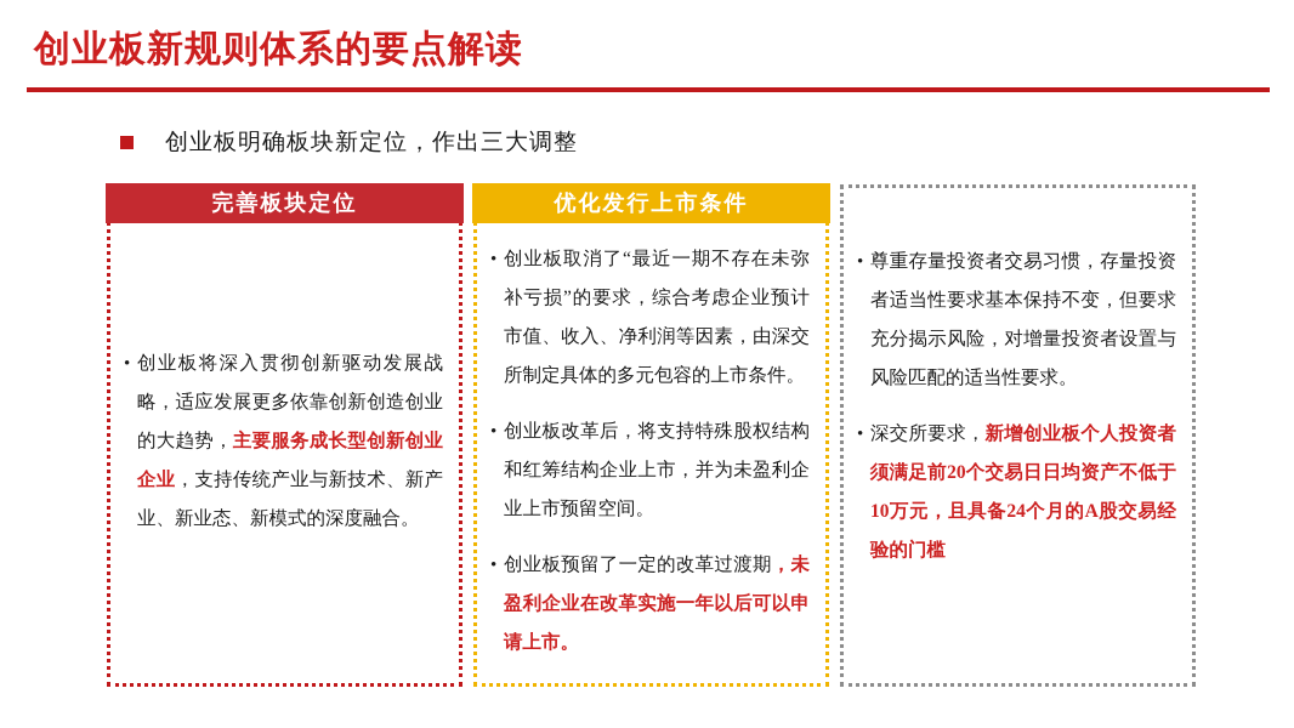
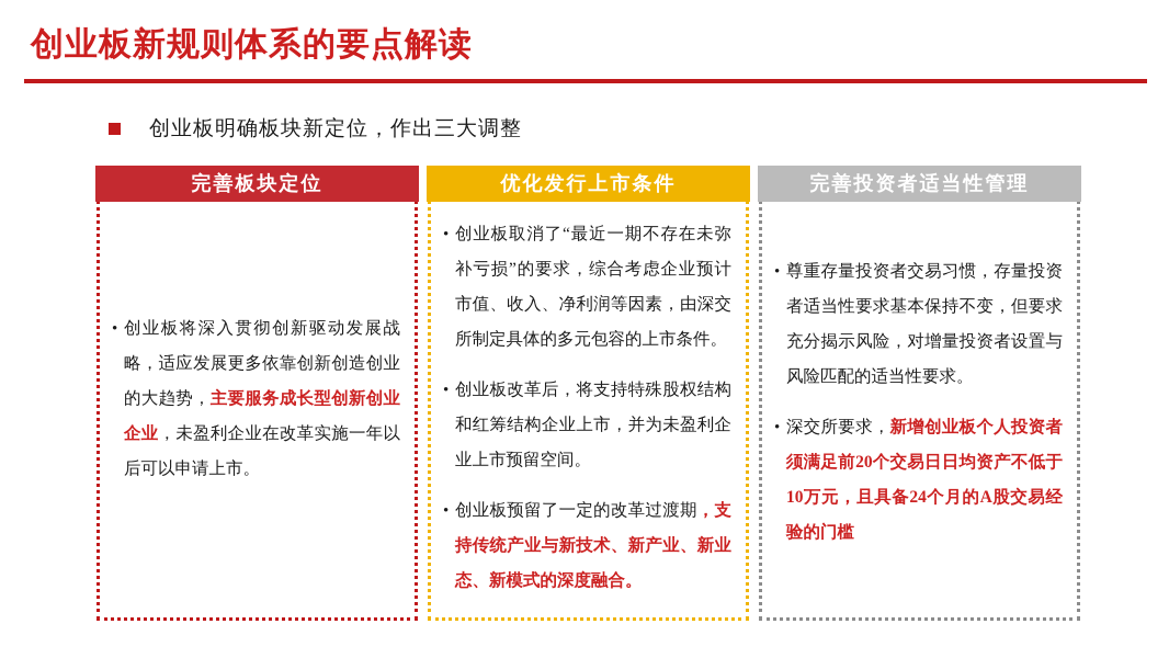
  创业板新规则体系的要点解读
  创业板明确板块新定位，作出三大调整
  完善板块定位
  •
- 创业板将深入贯彻创新驱动发展战略，适应发展更多依靠创新创造创业的大趋势，主要服务成长型创新创业企业，支持传统产业与新技术、新产业、新业态、新模式的深度融合。
+ 创业板将深入贯彻创新驱动发展战略，适应发展更多依靠创新创造创业的大趋势，主要服务成长型创新创业企业，未盈利企业在改革实施一年以后可以申请上市。
  优化发行上市条件
  •
  创业板取消了“最近一期不存在未弥补亏损”的要求，综合考虑企业预计市值、收入、净利润等因素，由深交所制定具体的多元包容的上市条件。
  •
  创业板改革后，将支持特殊股权结构和红筹结构企业上市，并为未盈利企业上市预留空间。
  •
- 创业板预留了一定的改革过渡期，未盈利企业在改革实施一年以后可以申请上市。
+ 创业板预留了一定的改革过渡期，支持传统产业与新技术、新产业、新业态、新模式的深度融合。
+ 完善投资者适当性管理
  •
  尊重存量投资者交易习惯，存量投资者适当性要求基本保持不变，但要求充分揭示风险，对增量投资者设置与风险匹配的适当性要求。
  •
  深交所要求，新增创业板个人投资者须满足前20个交易日日均资产不低于10万元，且具备24个月的A股交易经验的门槛
